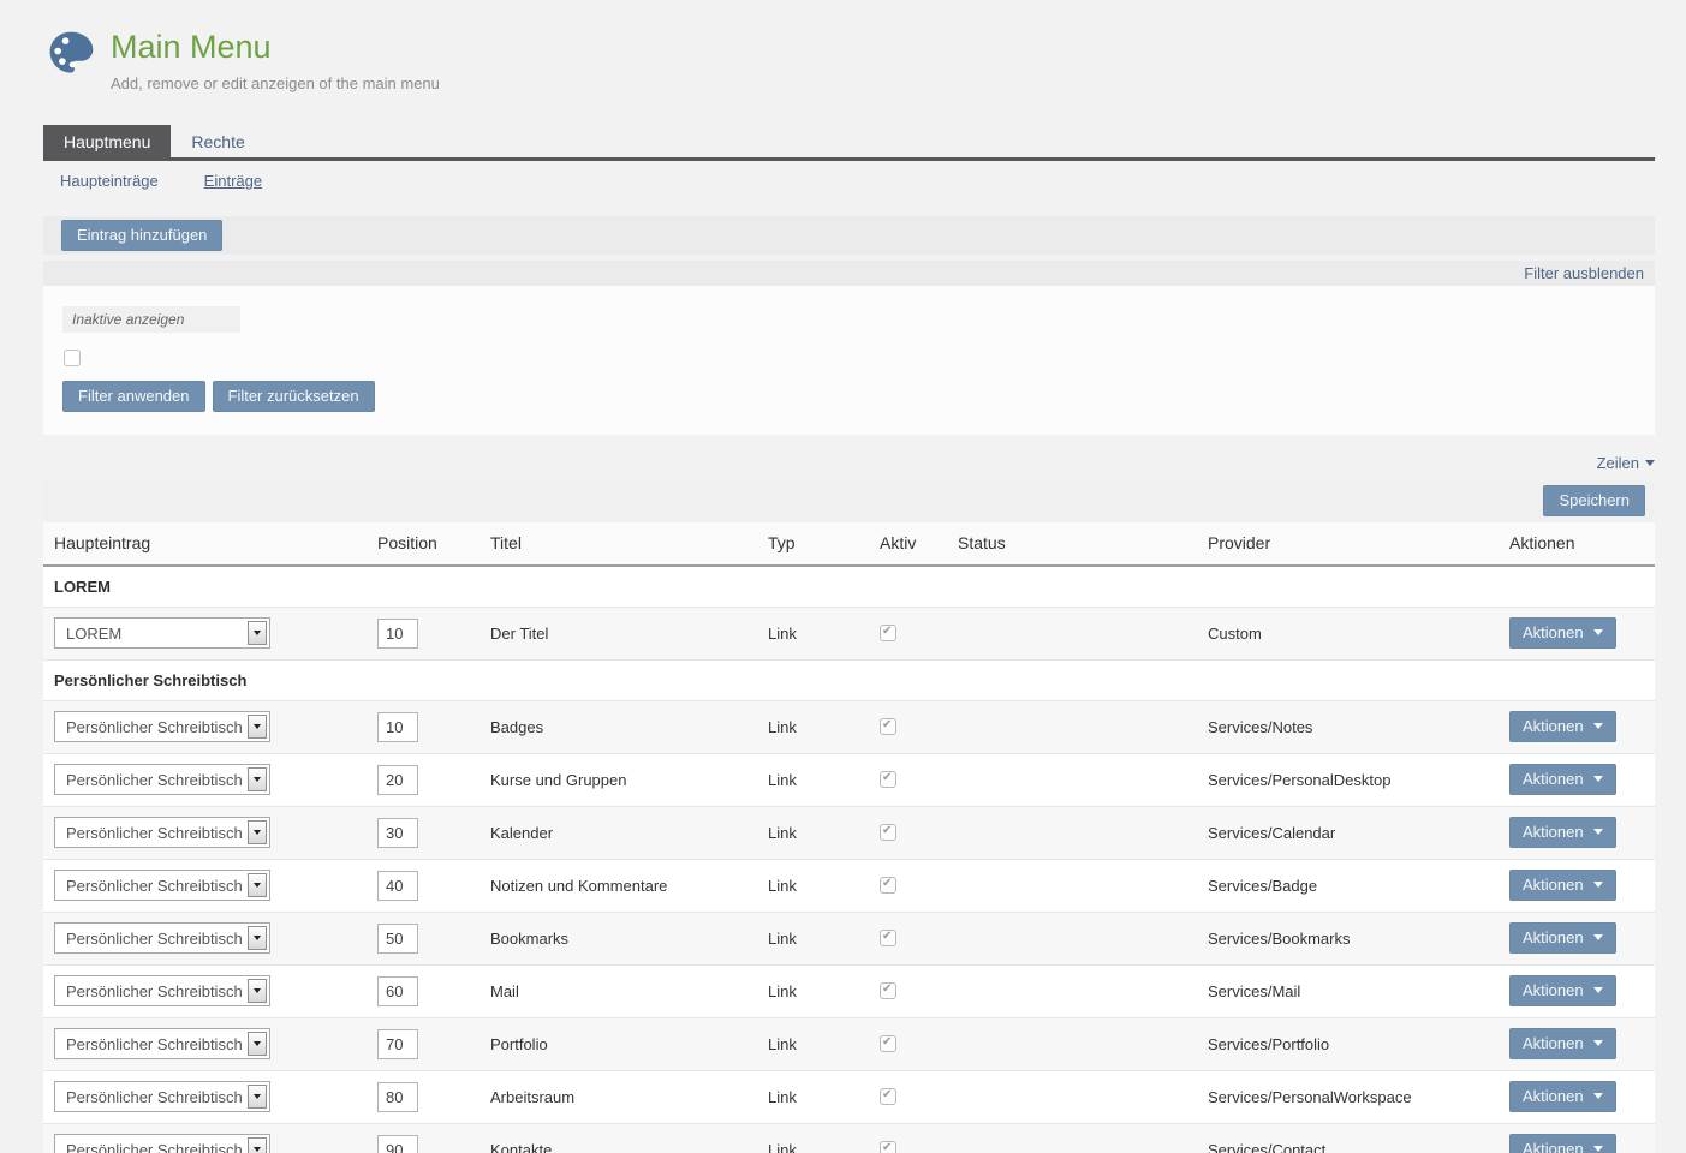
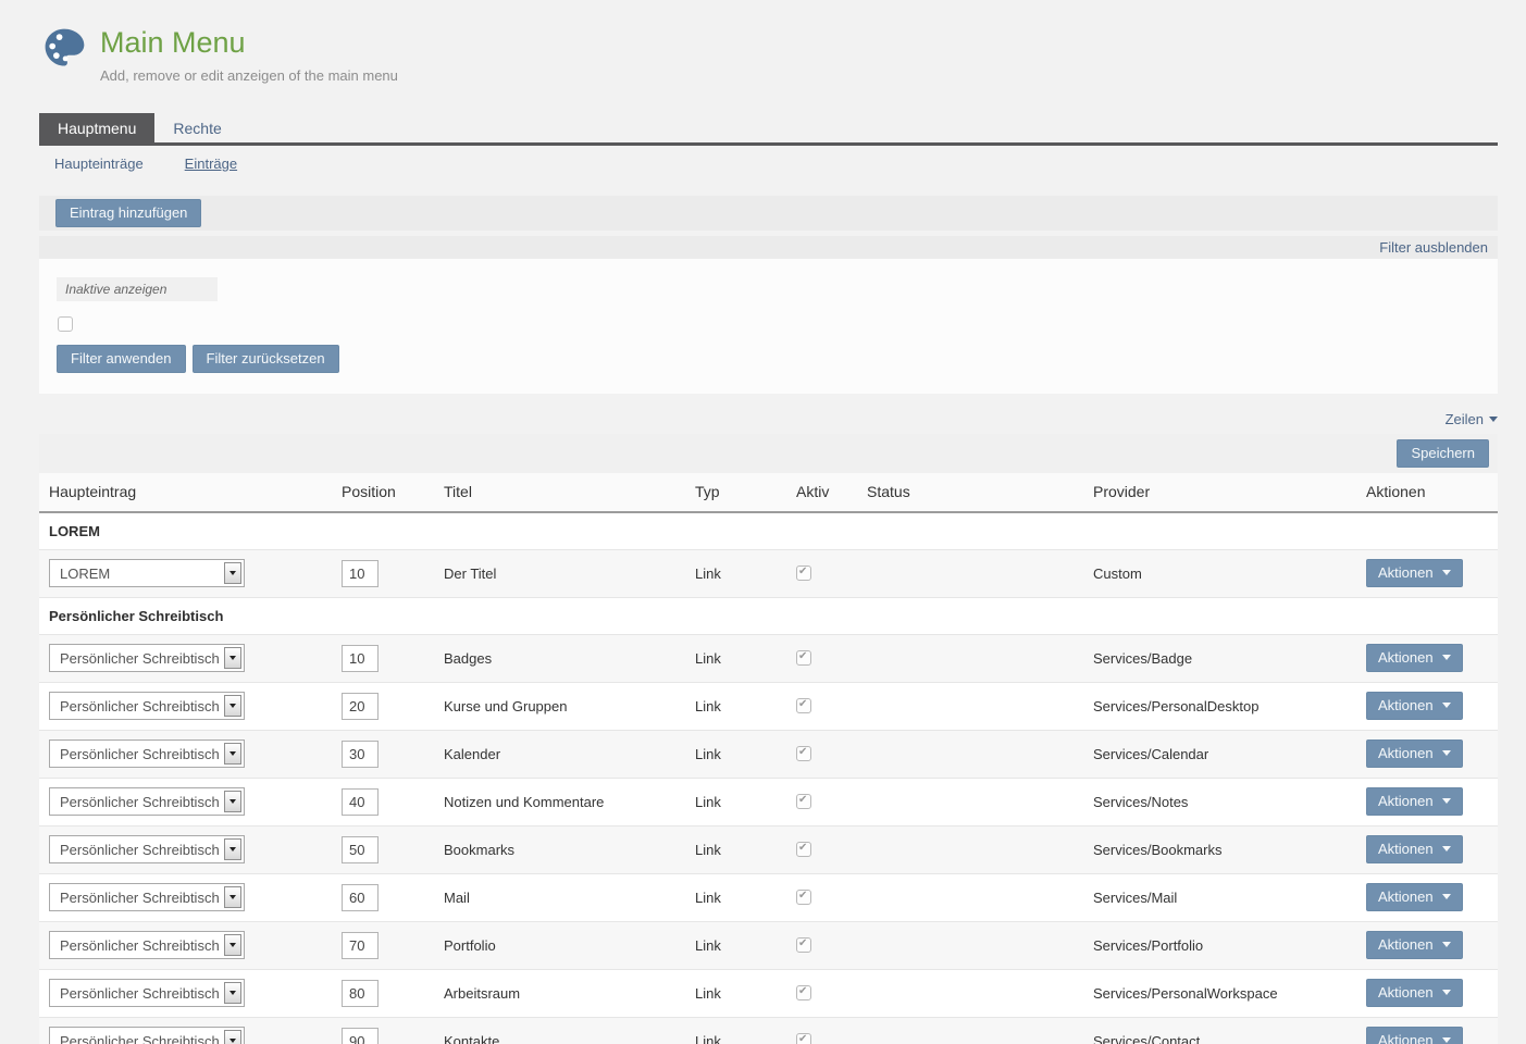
  Main Menu
  Add, remove or edit anzeigen of the main menu
  Hauptmenu
  Rechte
  Haupteinträge
  Einträge
  Eintrag hinzufügen
  Filter ausblenden
  Inaktive anzeigen
  Filter anwenden
  Filter zurücksetzen
  Zeilen
  Speichern
  Haupteintrag	Position	Titel	Typ	Aktiv	Status	Provider	Aktionen
  LOREM
  LOREM	10	Der Titel	Link			Custom	Aktionen
  Persönlicher Schreibtisch
- Persönlicher Schreibtisch	10	Badges	Link			Services/Notes	Aktionen
+ Persönlicher Schreibtisch	10	Badges	Link			Services/Badge	Aktionen
  Persönlicher Schreibtisch	20	Kurse und Gruppen	Link			Services/PersonalDesktop	Aktionen
  Persönlicher Schreibtisch	30	Kalender	Link			Services/Calendar	Aktionen
- Persönlicher Schreibtisch	40	Notizen und Kommentare	Link			Services/Badge	Aktionen
+ Persönlicher Schreibtisch	40	Notizen und Kommentare	Link			Services/Notes	Aktionen
  Persönlicher Schreibtisch	50	Bookmarks	Link			Services/Bookmarks	Aktionen
  Persönlicher Schreibtisch	60	Mail	Link			Services/Mail	Aktionen
  Persönlicher Schreibtisch	70	Portfolio	Link			Services/Portfolio	Aktionen
  Persönlicher Schreibtisch	80	Arbeitsraum	Link			Services/PersonalWorkspace	Aktionen
  Persönlicher Schreibtisch	90	Kontakte	Link			Services/Contact	Aktionen
